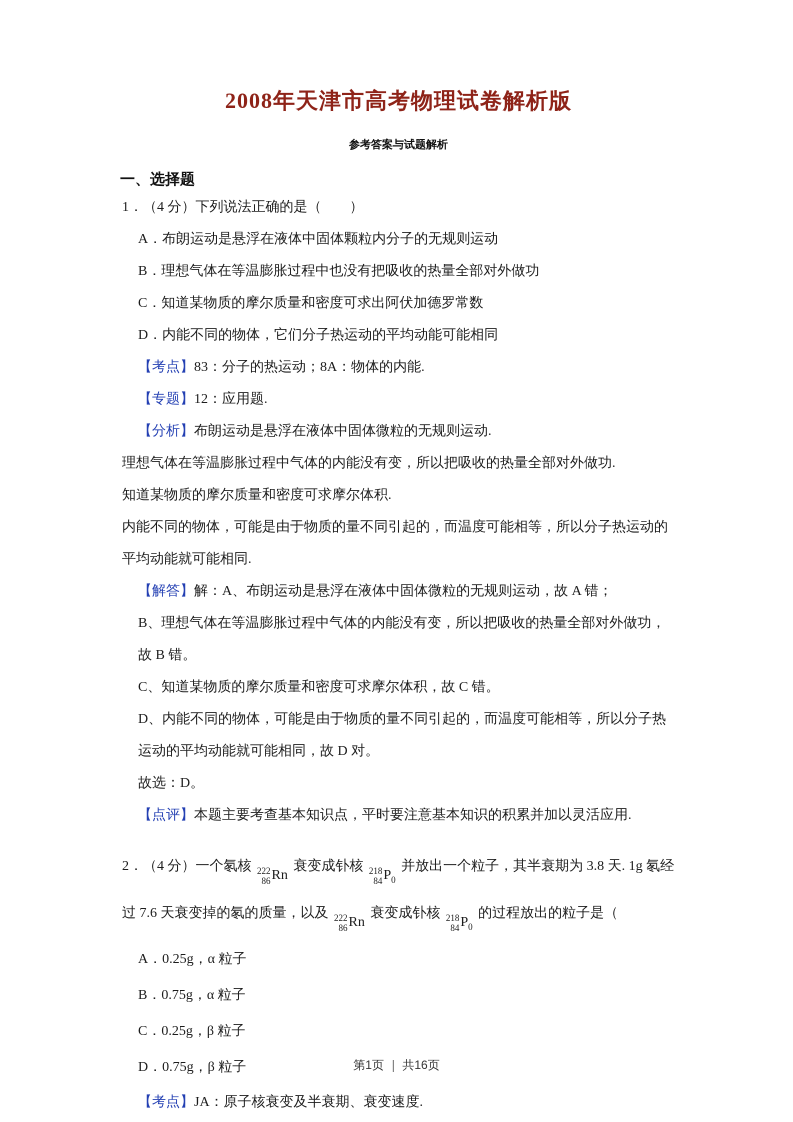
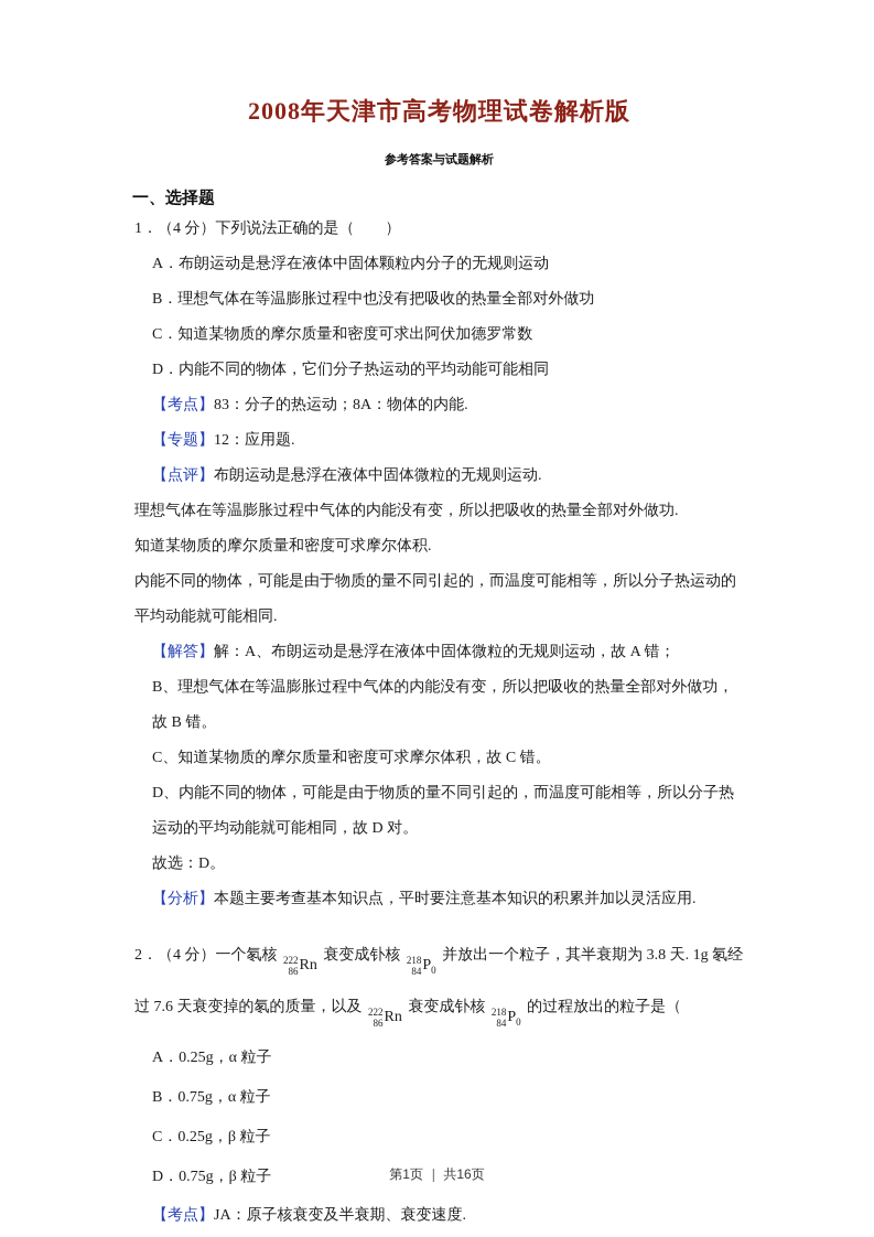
  2008年天津市高考物理试卷解析版
  参考答案与试题解析
  一、选择题
  1．（4 分）下列说法正确的是（ ）
  A．布朗运动是悬浮在液体中固体颗粒内分子的无规则运动
  B．理想气体在等温膨胀过程中也没有把吸收的热量全部对外做功
  C．知道某物质的摩尔质量和密度可求出阿伏加德罗常数
  D．内能不同的物体，它们分子热运动的平均动能可能相同
  【考点】83：分子的热运动；8A：物体的内能.
  【专题】12：应用题.
- 【分析】布朗运动是悬浮在液体中固体微粒的无规则运动.
+ 【点评】布朗运动是悬浮在液体中固体微粒的无规则运动.
  理想气体在等温膨胀过程中气体的内能没有变，所以把吸收的热量全部对外做功.
  知道某物质的摩尔质量和密度可求摩尔体积.
  内能不同的物体，可能是由于物质的量不同引起的，而温度可能相等，所以分子热运动的平均动能就可能相同.
  【解答】解：A、布朗运动是悬浮在液体中固体微粒的无规则运动，故 A 错；
  B、理想气体在等温膨胀过程中气体的内能没有变，所以把吸收的热量全部对外做功，故 B 错。
  C、知道某物质的摩尔质量和密度可求摩尔体积，故 C 错。
  D、内能不同的物体，可能是由于物质的量不同引起的，而温度可能相等，所以分子热运动的平均动能就可能相同，故 D 对。
  故选：D。
- 【点评】本题主要考查基本知识点，平时要注意基本知识的积累并加以灵活应用.
+ 【分析】本题主要考查基本知识点，平时要注意基本知识的积累并加以灵活应用.
  2．（4 分）一个氡核
  222
  86
  Rn
  衰变成钋核
  218
  84
  P
  0
  并放出一个粒子，其半衰期为 3.8 天. 1g 氡经过 7.6 天衰变掉的氡的质量，以及
  222
  86
  Rn
  衰变成钋核
  218
  84
  P
  0
  的过程放出的粒子是（
  A．0.25g，α 粒子B．0.75g，α 粒子
  C．0.25g，β 粒子D．0.75g，β 粒子
  【考点】JA：原子核衰变及半衰期、衰变速度.
  第1页 ｜ 共16页
